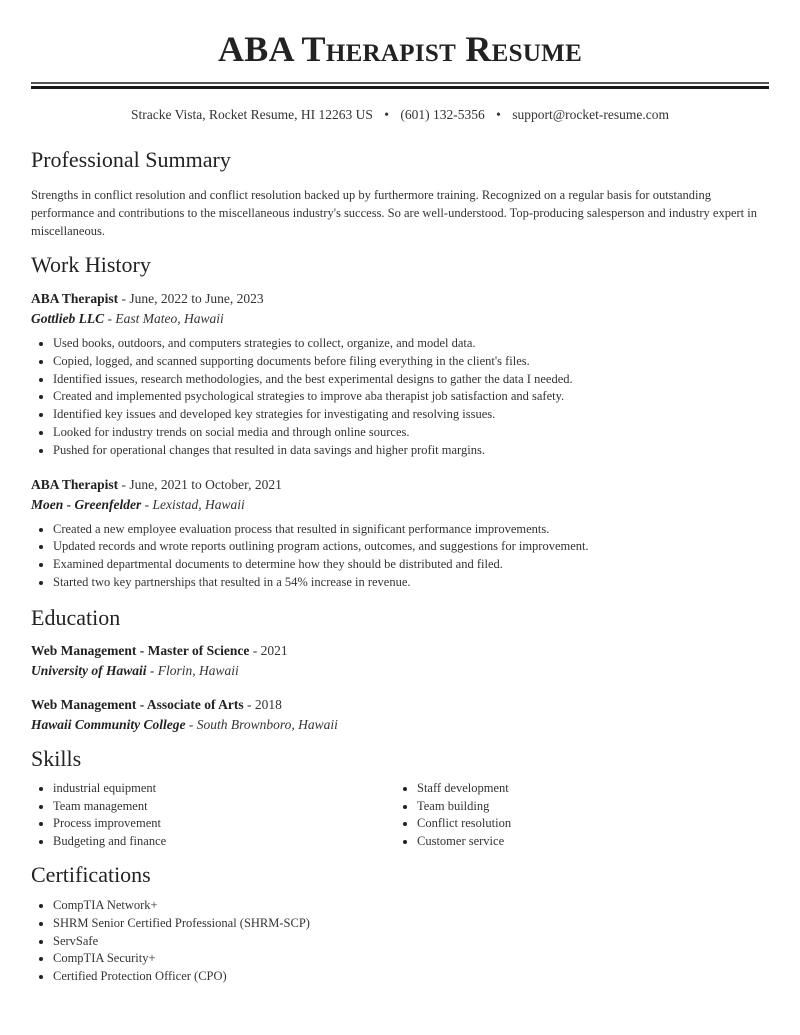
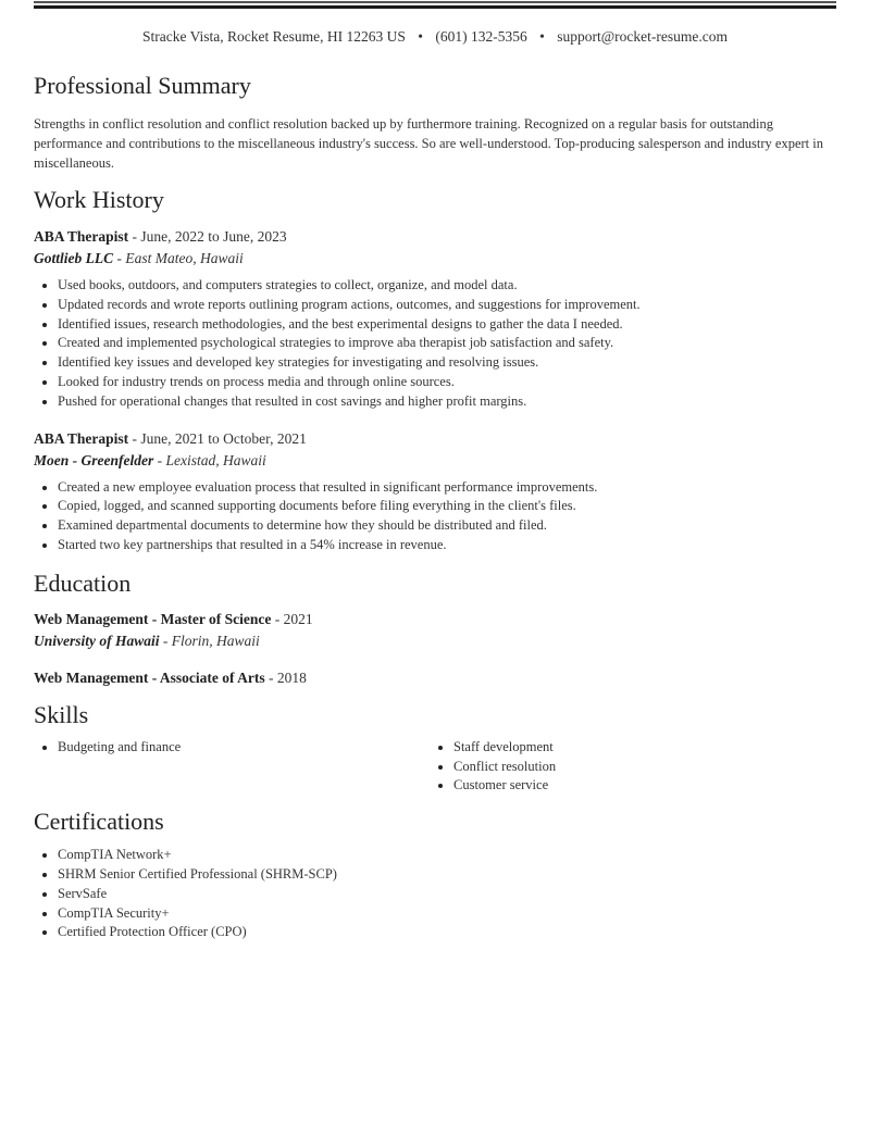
- ABA Therapist Resume
  Stracke Vista, Rocket Resume, HI 12263 US • (601) 132-5356 • support@rocket-resume.com
  Professional Summary
  Strengths in conflict resolution and conflict resolution backed up by furthermore training. Recognized on a regular basis for outstanding performance and contributions to the miscellaneous industry's success. So are well-understood. Top-producing salesperson and industry expert in miscellaneous.
  Work History
  ABA Therapist - June, 2022 to June, 2023
  Gottlieb LLC - East Mateo, Hawaii
  Used books, outdoors, and computers strategies to collect, organize, and model data.
- Copied, logged, and scanned supporting documents before filing everything in the client's files.
+ Updated records and wrote reports outlining program actions, outcomes, and suggestions for improvement.
  Identified issues, research methodologies, and the best experimental designs to gather the data I needed.
  Created and implemented psychological strategies to improve aba therapist job satisfaction and safety.
  Identified key issues and developed key strategies for investigating and resolving issues.
- Looked for industry trends on social media and through online sources.
+ Looked for industry trends on process media and through online sources.
- Pushed for operational changes that resulted in data savings and higher profit margins.
+ Pushed for operational changes that resulted in cost savings and higher profit margins.
  ABA Therapist - June, 2021 to October, 2021
  Moen - Greenfelder - Lexistad, Hawaii
  Created a new employee evaluation process that resulted in significant performance improvements.
- Updated records and wrote reports outlining program actions, outcomes, and suggestions for improvement.
+ Copied, logged, and scanned supporting documents before filing everything in the client's files.
  Examined departmental documents to determine how they should be distributed and filed.
  Started two key partnerships that resulted in a 54% increase in revenue.
  Education
  Web Management - Master of Science - 2021
  University of Hawaii - Florin, Hawaii
  Web Management - Associate of Arts - 2018
- Hawaii Community College - South Brownboro, Hawaii
  Skills
- industrial equipment
- Team management
- Process improvement
  Budgeting and finance
  Staff development
- Team building
  Conflict resolution
  Customer service
  Certifications
  CompTIA Network+
  SHRM Senior Certified Professional (SHRM-SCP)
  ServSafe
  CompTIA Security+
  Certified Protection Officer (CPO)
